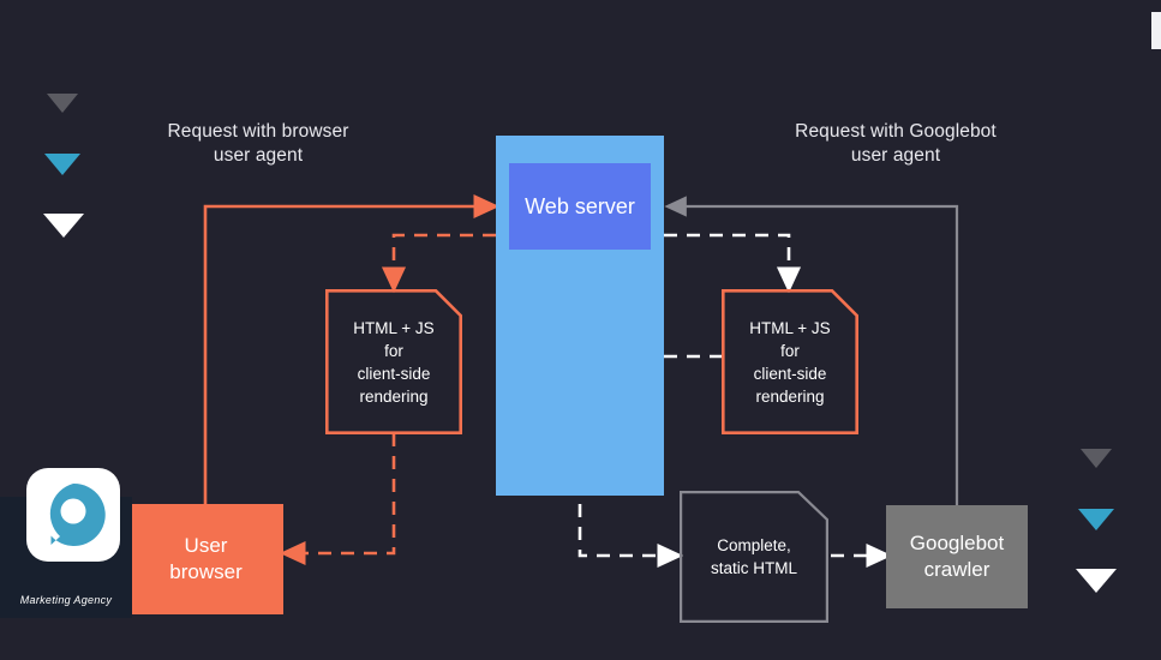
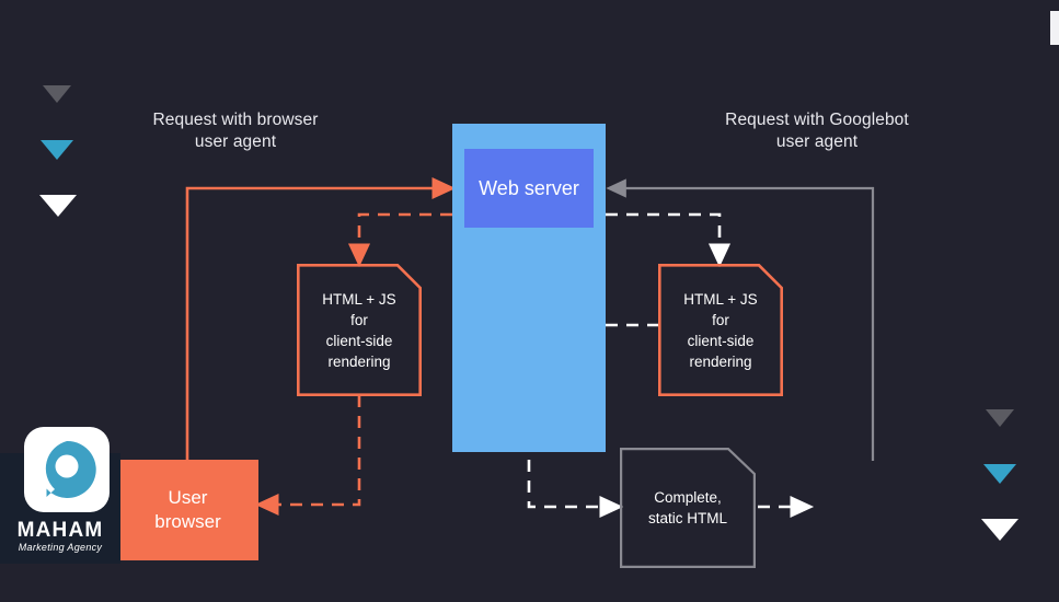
  Request with browser
  user agent
  Request with Googlebot
  user agent
  Web server
  HTML + JS
  for
  client-side
  rendering
  HTML + JS
  for
  client-side
  rendering
  Complete,
  static HTML
- Googlebot
- crawler
  User
  browser
+ MAHAM
  Marketing Agency
